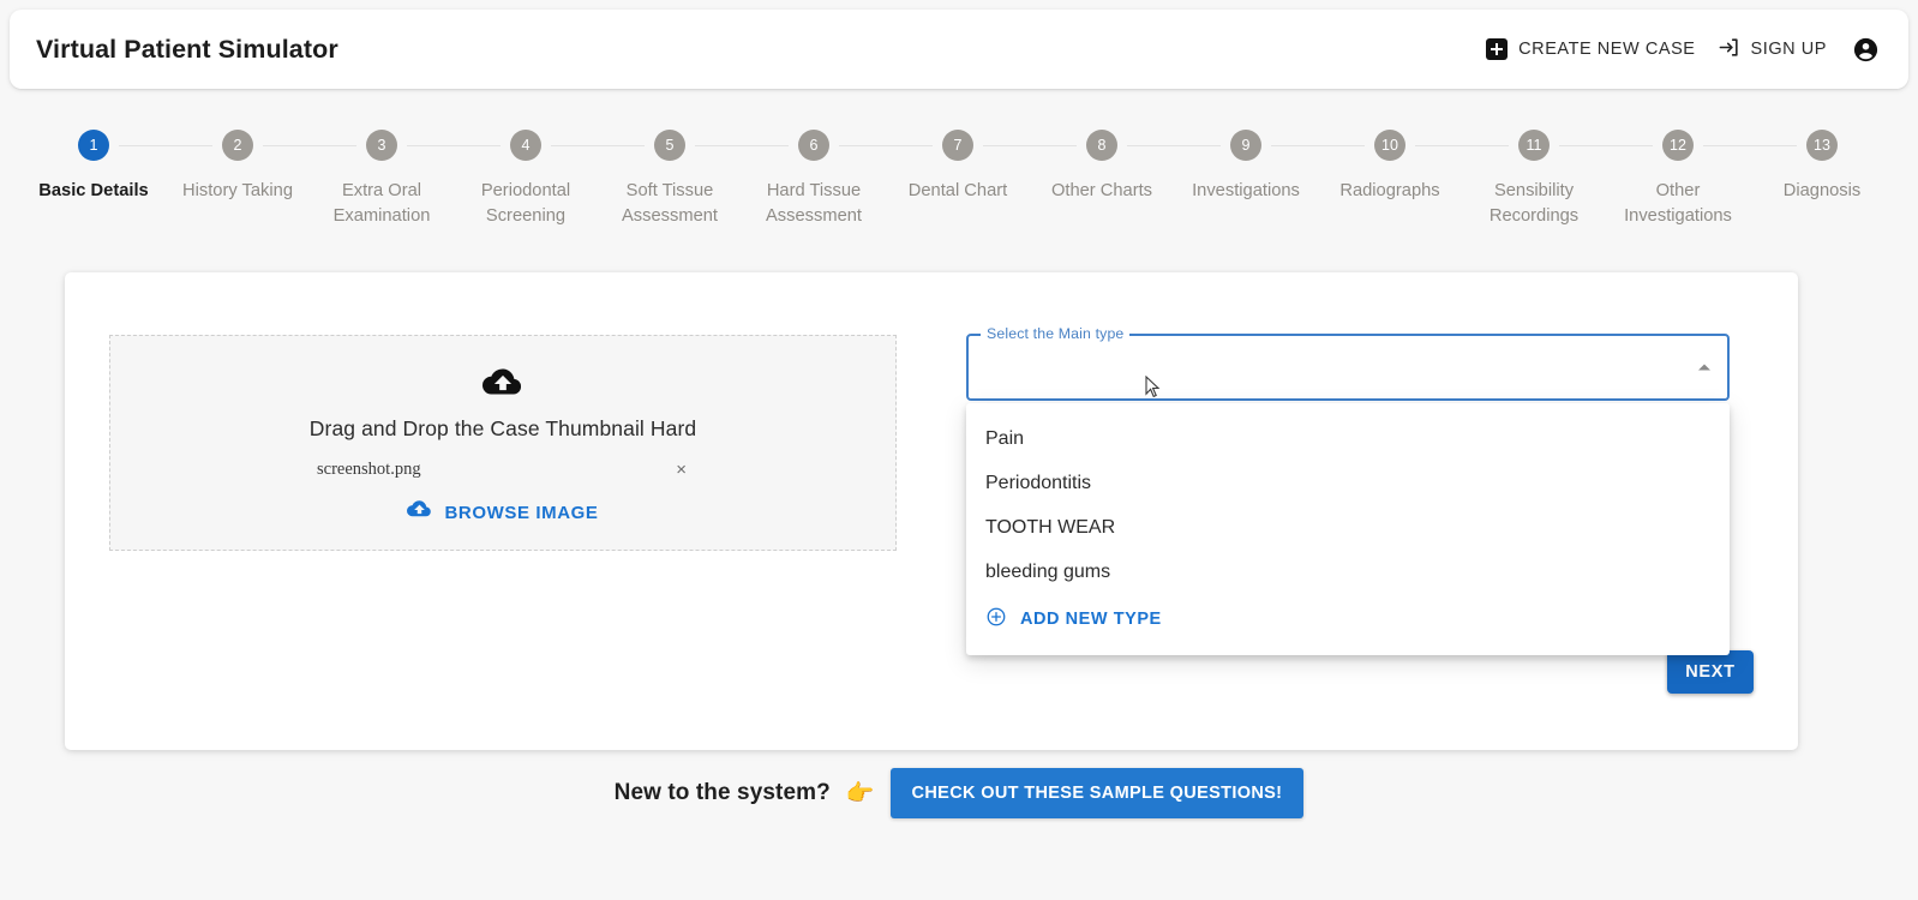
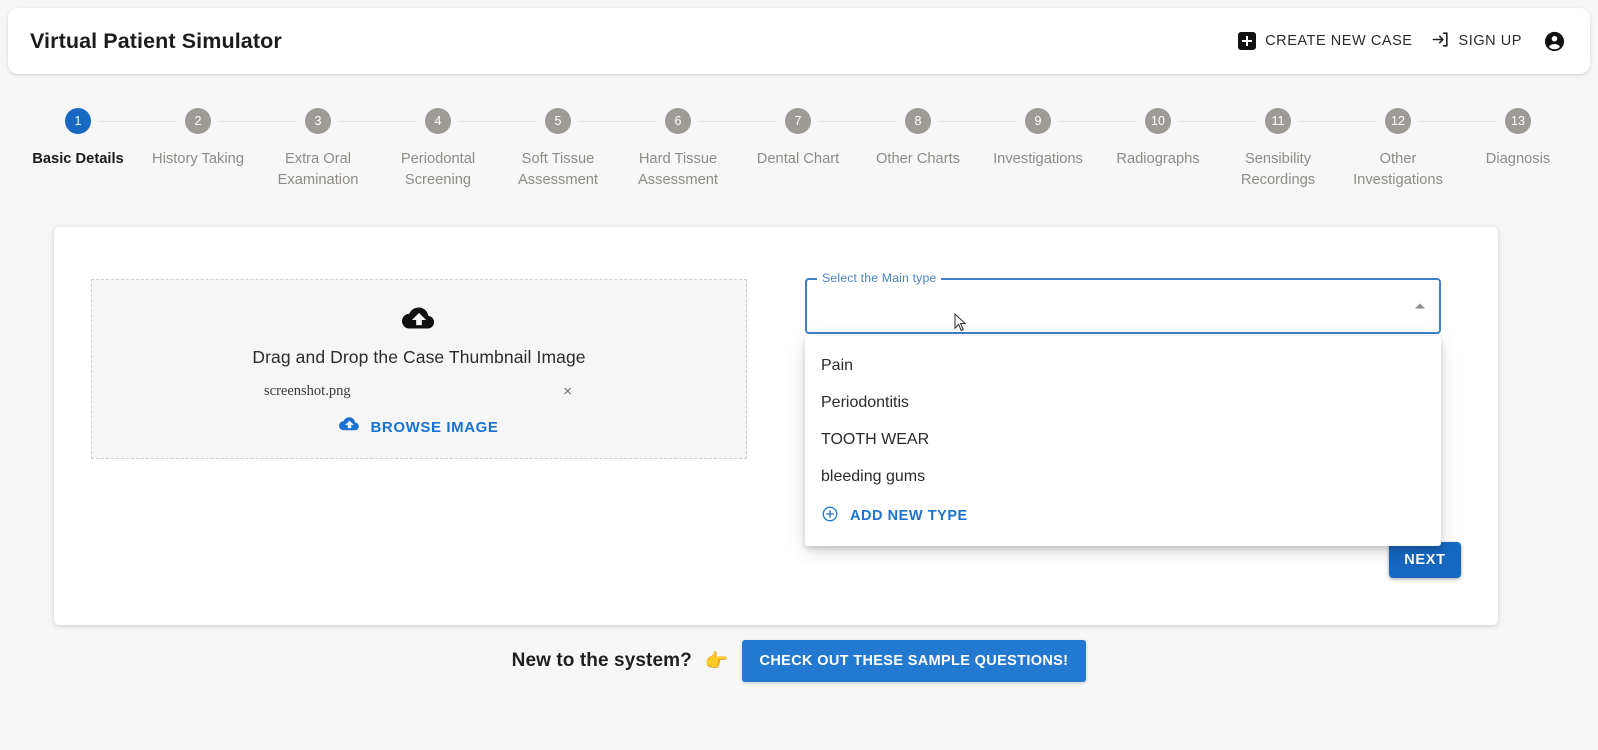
  Virtual Patient Simulator
  CREATE NEW CASE
  SIGN UP
  1
  Basic Details
  2
  History Taking
  3
  Extra Oral Examination
  4
  Periodontal Screening
  5
  Soft Tissue Assessment
  6
  Hard Tissue Assessment
  7
  Dental Chart
  8
  Other Charts
  9
  Investigations
  10
  Radiographs
  11
  Sensibility Recordings
  12
  Other Investigations
  13
  Diagnosis
- Drag and Drop the Case Thumbnail Hard
+ Drag and Drop the Case Thumbnail Image
  screenshot.png
  ×
  BROWSE IMAGE
  Select the Main type
  NEXT
  Pain
  Periodontitis
  TOOTH WEAR
  bleeding gums
  ADD NEW TYPE
  New to the system?
  👉
  CHECK OUT THESE SAMPLE QUESTIONS!
